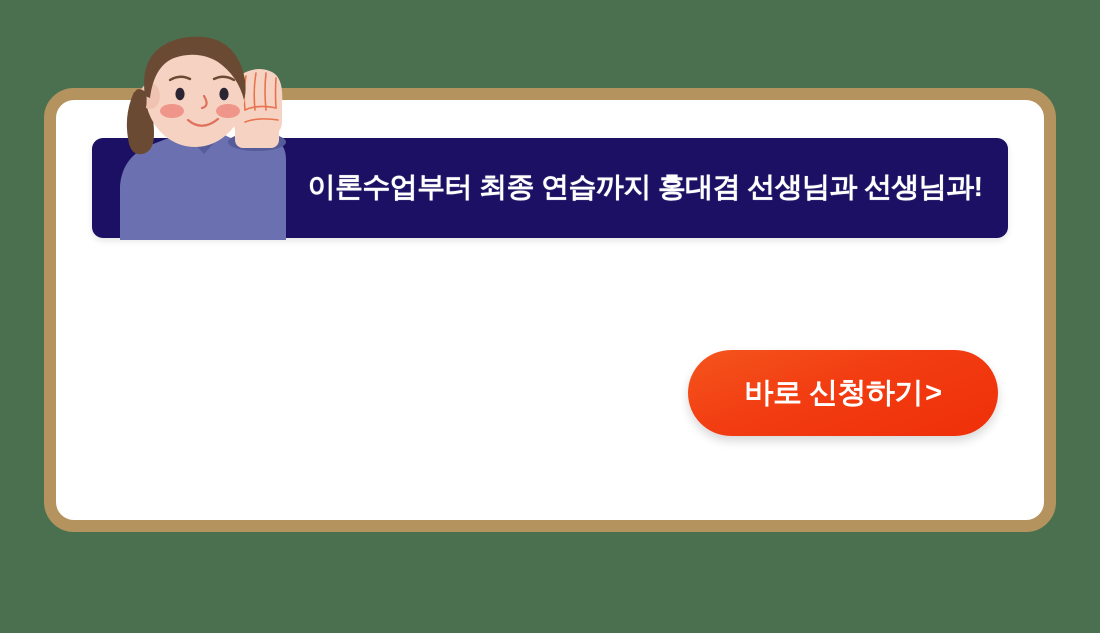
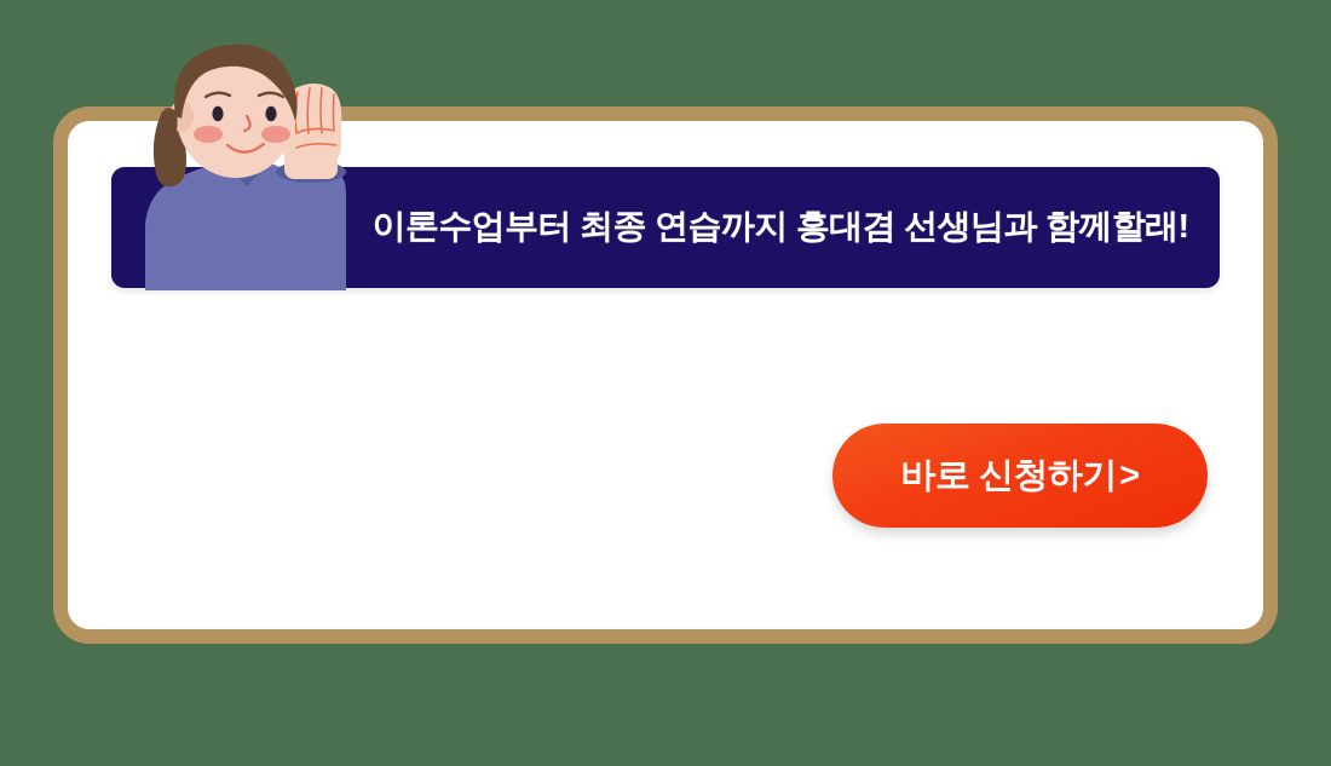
- 이론수업부터 최종 연습까지 홍대겸 선생님과 선생님과!
+ 이론수업부터 최종 연습까지 홍대겸 선생님과 함께할래!
  바로 신청하기
  >
